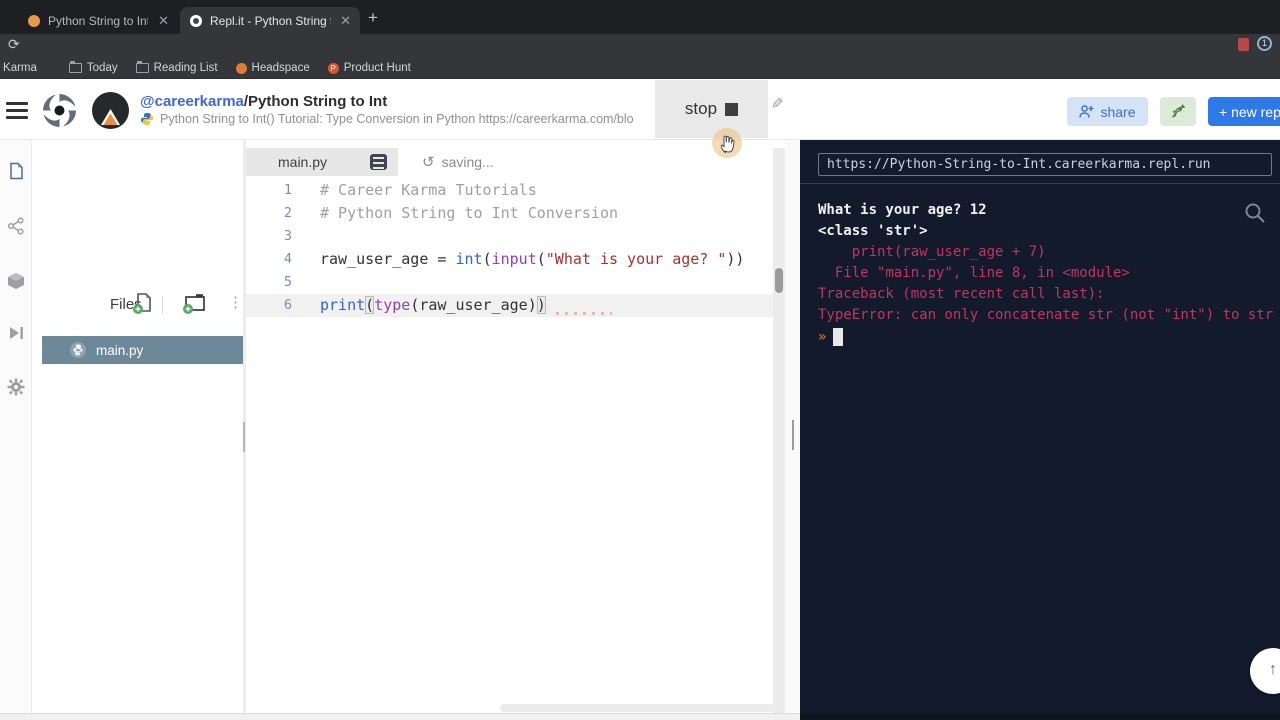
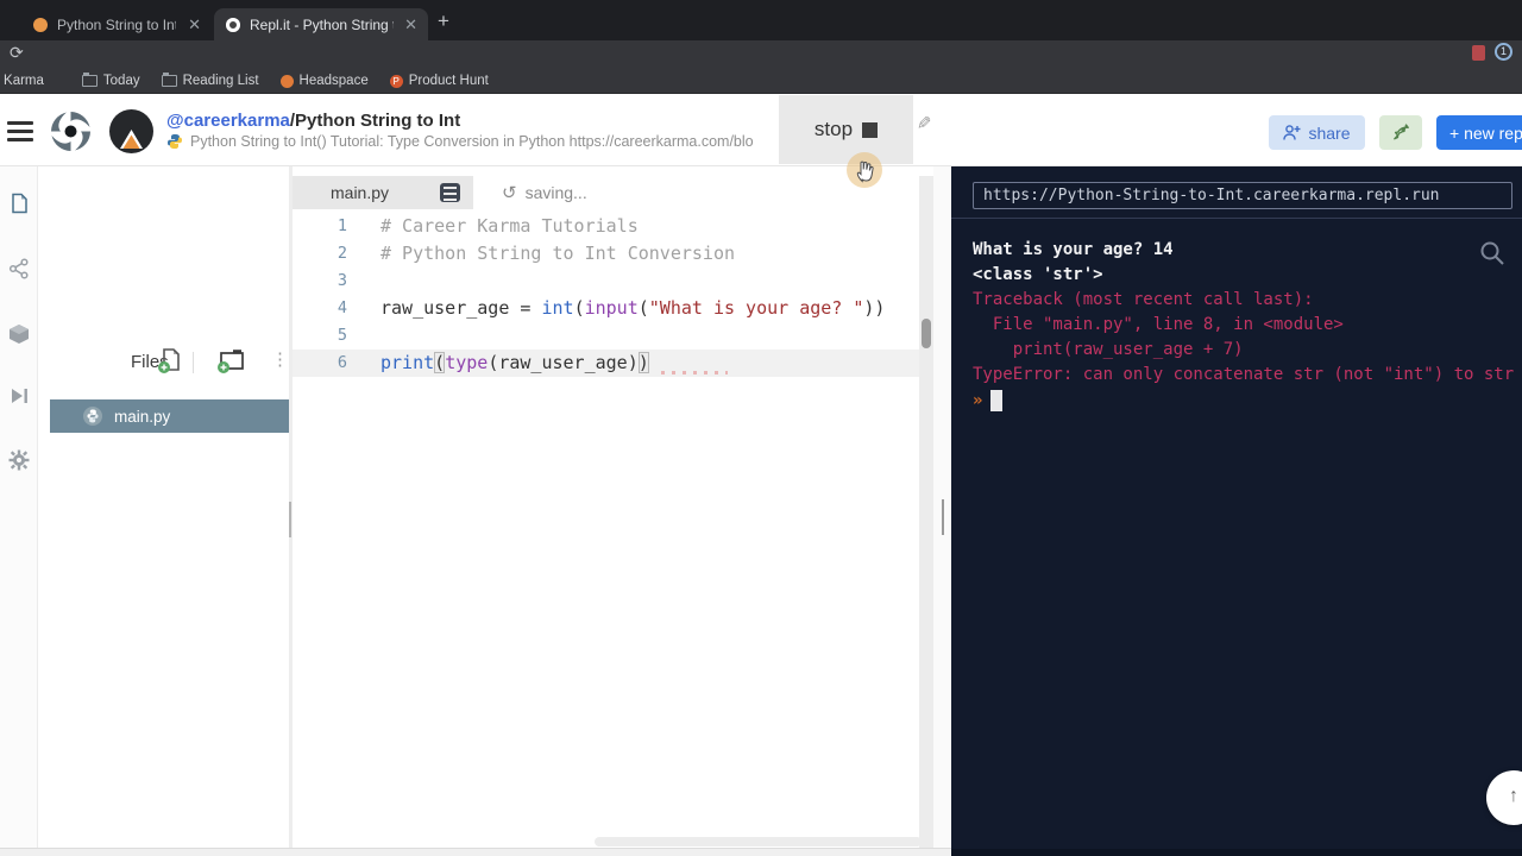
  ✕
  Repl.it - Python String
  ✕
  +
  ⟳
  1
  Karma
  Today
  Reading List
  Headspace
  P
  Product Hunt
  @careerkarma/Python String to Int
  Python String to Int() Tutorial: Type Conversion in Python https://careerkarma.com/blo
  stop
  share
  + new rep
  File
  ⋮
  main.py
  main.py
  ↺
  saving...
  1
  # Career Karma Tutorials
  2
  # Python String to Int Conversion
  3
  4
  raw_user_age = int(input("What is your age? "))
  5
  6
  print(type(raw_user_age))
  https://Python-String-to-Int.careerkarma.repl.run
- What is your age? 12
+ What is your age? 14
  <class 'str'>
- print(raw_user_age + 7)
+ Traceback (most recent call last):
  File "main.py", line 8, in <module>
- Traceback (most recent call last):
+ print(raw_user_age + 7)
  TypeError: can only concatenate str (not "int") to str
  »
  ↑
